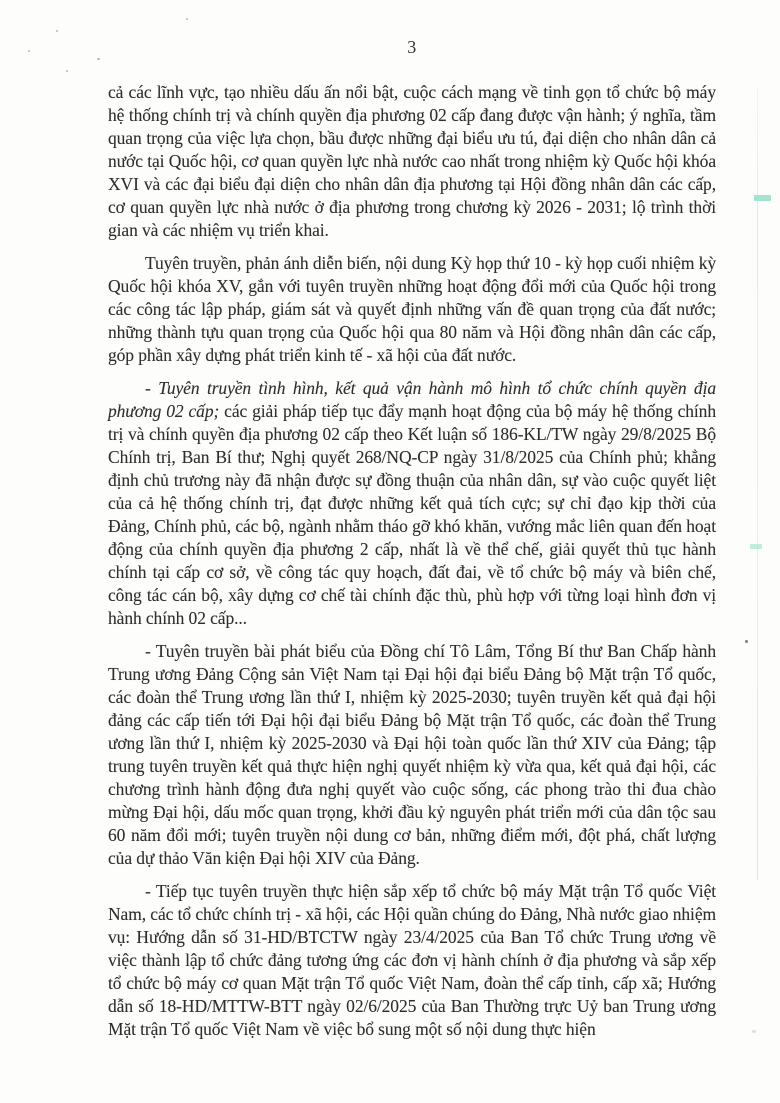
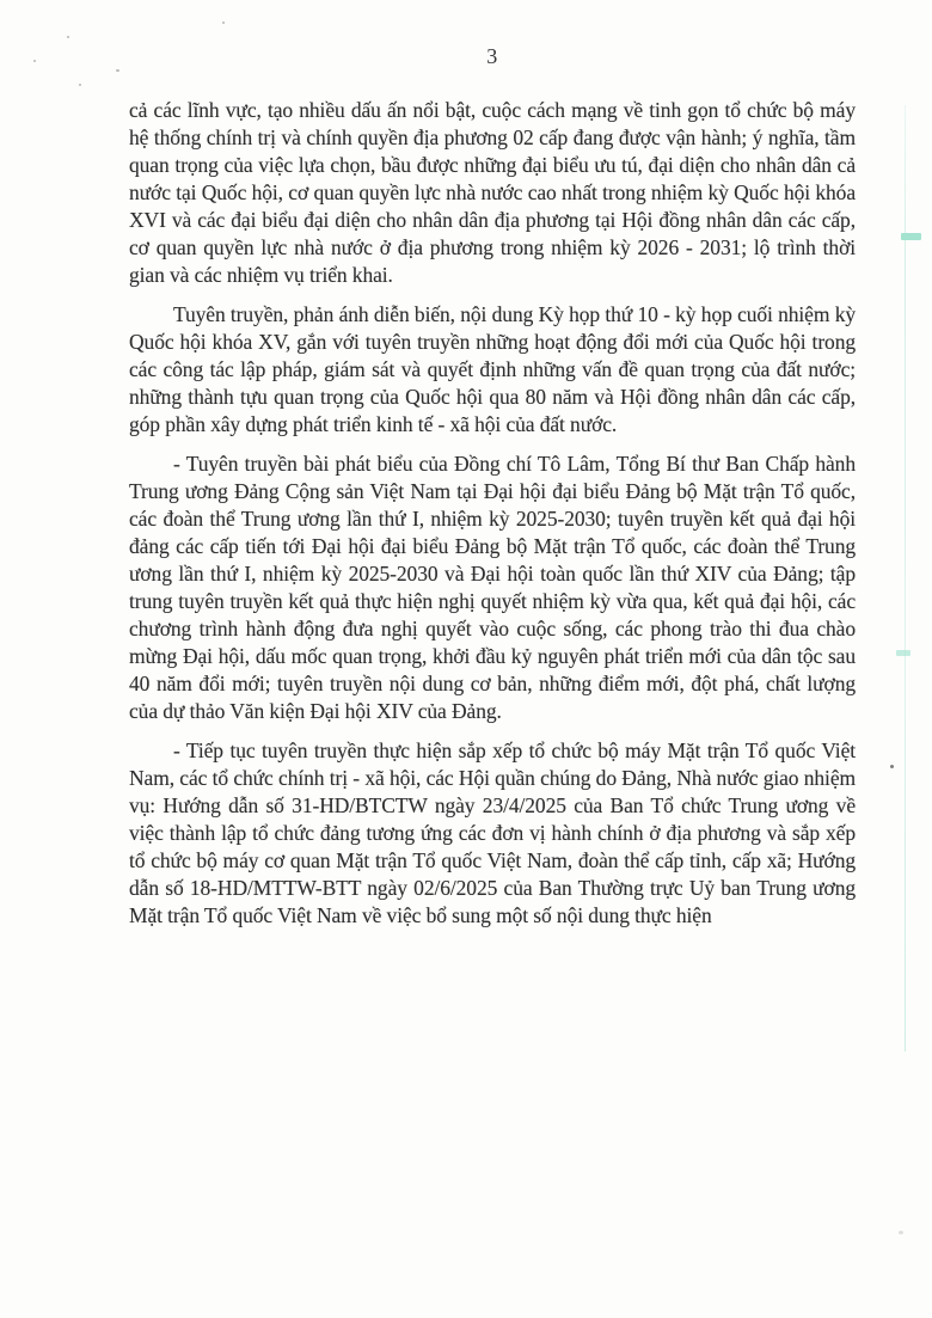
  3
- cả các lĩnh vực, tạo nhiều dấu ấn nổi bật, cuộc cách mạng về tinh gọn tổ chức bộ máy hệ thống chính trị và chính quyền địa phương 02 cấp đang được vận hành; ý nghĩa, tầm quan trọng của việc lựa chọn, bầu được những đại biểu ưu tú, đại diện cho nhân dân cả nước tại Quốc hội, cơ quan quyền lực nhà nước cao nhất trong nhiệm kỳ Quốc hội khóa XVI và các đại biểu đại diện cho nhân dân địa phương tại Hội đồng nhân dân các cấp, cơ quan quyền lực nhà nước ở địa phương trong chương kỳ 2026 - 2031; lộ trình thời gian và các nhiệm vụ triển khai.
+ cả các lĩnh vực, tạo nhiều dấu ấn nổi bật, cuộc cách mạng về tinh gọn tổ chức bộ máy hệ thống chính trị và chính quyền địa phương 02 cấp đang được vận hành; ý nghĩa, tầm quan trọng của việc lựa chọn, bầu được những đại biểu ưu tú, đại diện cho nhân dân cả nước tại Quốc hội, cơ quan quyền lực nhà nước cao nhất trong nhiệm kỳ Quốc hội khóa XVI và các đại biểu đại diện cho nhân dân địa phương tại Hội đồng nhân dân các cấp, cơ quan quyền lực nhà nước ở địa phương trong nhiệm kỳ 2026 - 2031; lộ trình thời gian và các nhiệm vụ triển khai.
  Tuyên truyền, phản ánh diễn biến, nội dung Kỳ họp thứ 10 - kỳ họp cuối nhiệm kỳ Quốc hội khóa XV, gắn với tuyên truyền những hoạt động đổi mới của Quốc hội trong các công tác lập pháp, giám sát và quyết định những vấn đề quan trọng của đất nước; những thành tựu quan trọng của Quốc hội qua 80 năm và Hội đồng nhân dân các cấp, góp phần xây dựng phát triển kinh tế - xã hội của đất nước.
- - Tuyên truyền tình hình, kết quả vận hành mô hình tổ chức chính quyền địa phương 02 cấp; các giải pháp tiếp tục đẩy mạnh hoạt động của bộ máy hệ thống chính trị và chính quyền địa phương 02 cấp theo Kết luận số 186-KL/TW ngày 29/8/2025 Bộ Chính trị, Ban Bí thư; Nghị quyết 268/NQ-CP ngày 31/8/2025 của Chính phủ; khẳng định chủ trương này đã nhận được sự đồng thuận của nhân dân, sự vào cuộc quyết liệt của cả hệ thống chính trị, đạt được những kết quả tích cực; sự chỉ đạo kịp thời của Đảng, Chính phủ, các bộ, ngành nhằm tháo gỡ khó khăn, vướng mắc liên quan đến hoạt động của chính quyền địa phương 2 cấp, nhất là về thể chế, giải quyết thủ tục hành chính tại cấp cơ sở, về công tác quy hoạch, đất đai, về tổ chức bộ máy và biên chế, công tác cán bộ, xây dựng cơ chế tài chính đặc thù, phù hợp với từng loại hình đơn vị hành chính 02 cấp...
- - Tuyên truyền bài phát biểu của Đồng chí Tô Lâm, Tổng Bí thư Ban Chấp hành Trung ương Đảng Cộng sản Việt Nam tại Đại hội đại biểu Đảng bộ Mặt trận Tổ quốc, các đoàn thể Trung ương lần thứ I, nhiệm kỳ 2025-2030; tuyên truyền kết quả đại hội đảng các cấp tiến tới Đại hội đại biểu Đảng bộ Mặt trận Tổ quốc, các đoàn thể Trung ương lần thứ I, nhiệm kỳ 2025-2030 và Đại hội toàn quốc lần thứ XIV của Đảng; tập trung tuyên truyền kết quả thực hiện nghị quyết nhiệm kỳ vừa qua, kết quả đại hội, các chương trình hành động đưa nghị quyết vào cuộc sống, các phong trào thi đua chào mừng Đại hội, dấu mốc quan trọng, khởi đầu kỷ nguyên phát triển mới của dân tộc sau 60 năm đổi mới; tuyên truyền nội dung cơ bản, những điểm mới, đột phá, chất lượng của dự thảo Văn kiện Đại hội XIV của Đảng.
+ - Tuyên truyền bài phát biểu của Đồng chí Tô Lâm, Tổng Bí thư Ban Chấp hành Trung ương Đảng Cộng sản Việt Nam tại Đại hội đại biểu Đảng bộ Mặt trận Tổ quốc, các đoàn thể Trung ương lần thứ I, nhiệm kỳ 2025-2030; tuyên truyền kết quả đại hội đảng các cấp tiến tới Đại hội đại biểu Đảng bộ Mặt trận Tổ quốc, các đoàn thể Trung ương lần thứ I, nhiệm kỳ 2025-2030 và Đại hội toàn quốc lần thứ XIV của Đảng; tập trung tuyên truyền kết quả thực hiện nghị quyết nhiệm kỳ vừa qua, kết quả đại hội, các chương trình hành động đưa nghị quyết vào cuộc sống, các phong trào thi đua chào mừng Đại hội, dấu mốc quan trọng, khởi đầu kỷ nguyên phát triển mới của dân tộc sau 40 năm đổi mới; tuyên truyền nội dung cơ bản, những điểm mới, đột phá, chất lượng của dự thảo Văn kiện Đại hội XIV của Đảng.
  - Tiếp tục tuyên truyền thực hiện sắp xếp tổ chức bộ máy Mặt trận Tổ quốc Việt Nam, các tổ chức chính trị - xã hội, các Hội quần chúng do Đảng, Nhà nước giao nhiệm vụ: Hướng dẫn số 31-HD/BTCTW ngày 23/4/2025 của Ban Tổ chức Trung ương về việc thành lập tổ chức đảng tương ứng các đơn vị hành chính ở địa phương và sắp xếp tổ chức bộ máy cơ quan Mặt trận Tổ quốc Việt Nam, đoàn thể cấp tỉnh, cấp xã; Hướng dẫn số 18-HD/MTTW-BTT ngày 02/6/2025 của Ban Thường trực Uỷ ban Trung ương Mặt trận Tổ quốc Việt Nam về việc bổ sung một số nội dung thực hiện
